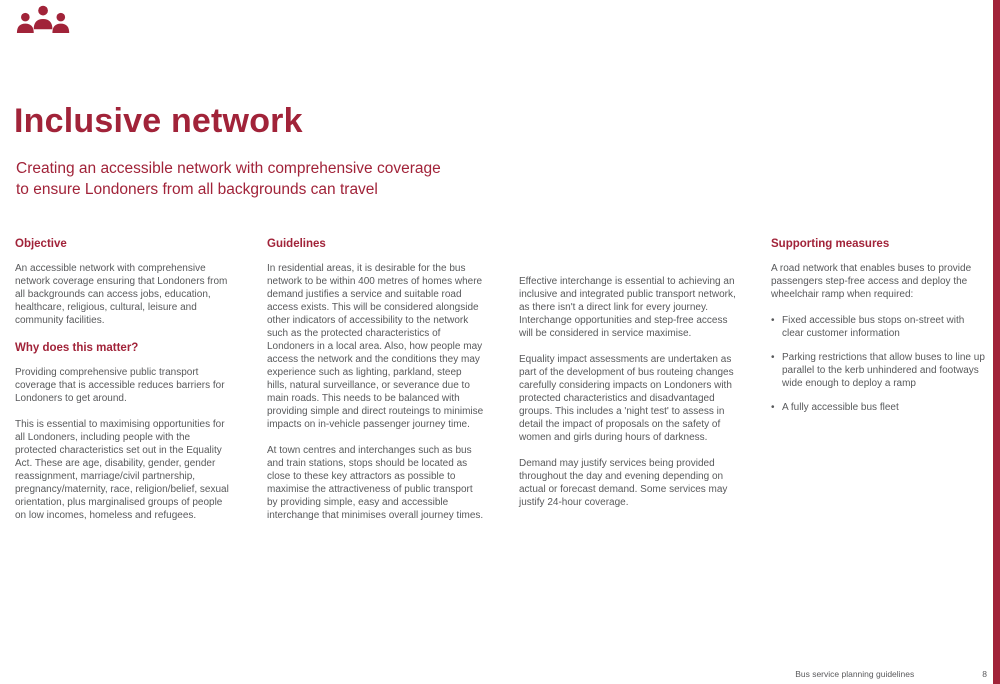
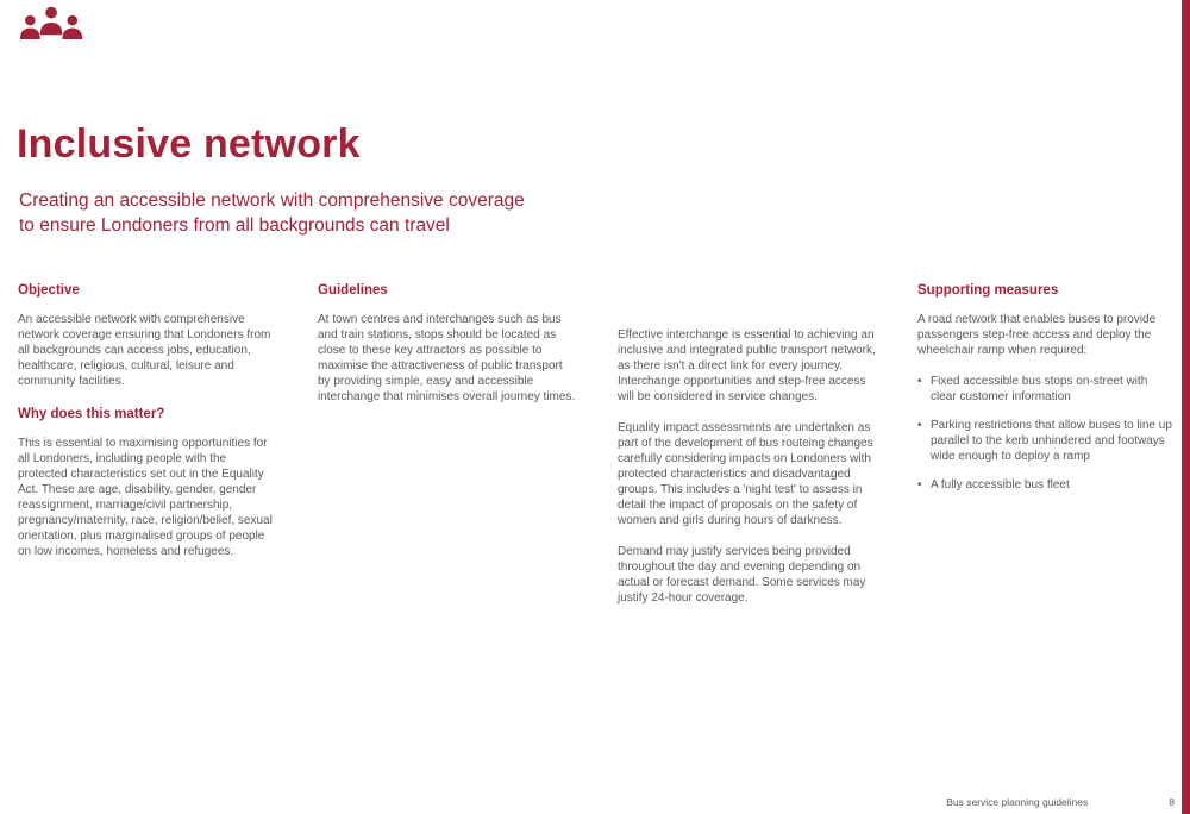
  Inclusive network
  Creating an accessible network with comprehensive coverage
  to ensure Londoners from all backgrounds can travel
  Objective
  An accessible network with comprehensive network coverage ensuring that Londoners from all backgrounds can access jobs, education, healthcare, religious, cultural, leisure and community facilities.
  Why does this matter?
- Providing comprehensive public transport coverage that is accessible reduces barriers for Londoners to get around.
  This is essential to maximising opportunities for all Londoners, including people with the protected characteristics set out in the Equality Act. These are age, disability, gender, gender reassignment, marriage/civil partnership, pregnancy/maternity, race, religion/belief, sexual orientation, plus marginalised groups of people on low incomes, homeless and refugees.
  Guidelines
- In residential areas, it is desirable for the bus network to be within 400 metres of homes where demand justifies a service and suitable road access exists. This will be considered alongside other indicators of accessibility to the network such as the protected characteristics of Londoners in a local area. Also, how people may access the network and the conditions they may experience such as lighting, parkland, steep hills, natural surveillance, or severance due to main roads. This needs to be balanced with providing simple and direct routeings to minimise impacts on in-vehicle passenger journey time.
  At town centres and interchanges such as bus and train stations, stops should be located as close to these key attractors as possible to maximise the attractiveness of public transport by providing simple, easy and accessible interchange that minimises overall journey times.
- Effective interchange is essential to achieving an inclusive and integrated public transport network, as there isn't a direct link for every journey. Interchange opportunities and step-free access will be considered in service maximise.
+ Effective interchange is essential to achieving an inclusive and integrated public transport network, as there isn't a direct link for every journey. Interchange opportunities and step-free access will be considered in service changes.
  Equality impact assessments are undertaken as part of the development of bus routeing changes carefully considering impacts on Londoners with protected characteristics and disadvantaged groups. This includes a 'night test' to assess in detail the impact of proposals on the safety of women and girls during hours of darkness.
  Demand may justify services being provided throughout the day and evening depending on actual or forecast demand. Some services may justify 24-hour coverage.
  Supporting measures
  A road network that enables buses to provide passengers step-free access and deploy the wheelchair ramp when required:
  Fixed accessible bus stops on-street with clear customer information
  Parking restrictions that allow buses to line up parallel to the kerb unhindered and footways wide enough to deploy a ramp
  A fully accessible bus fleet
  Bus service planning guidelines
  8
